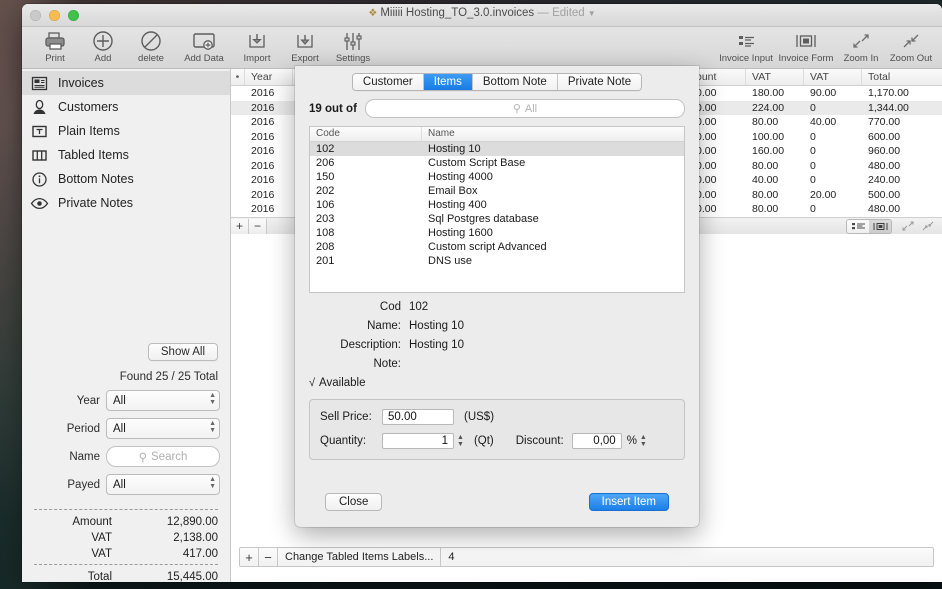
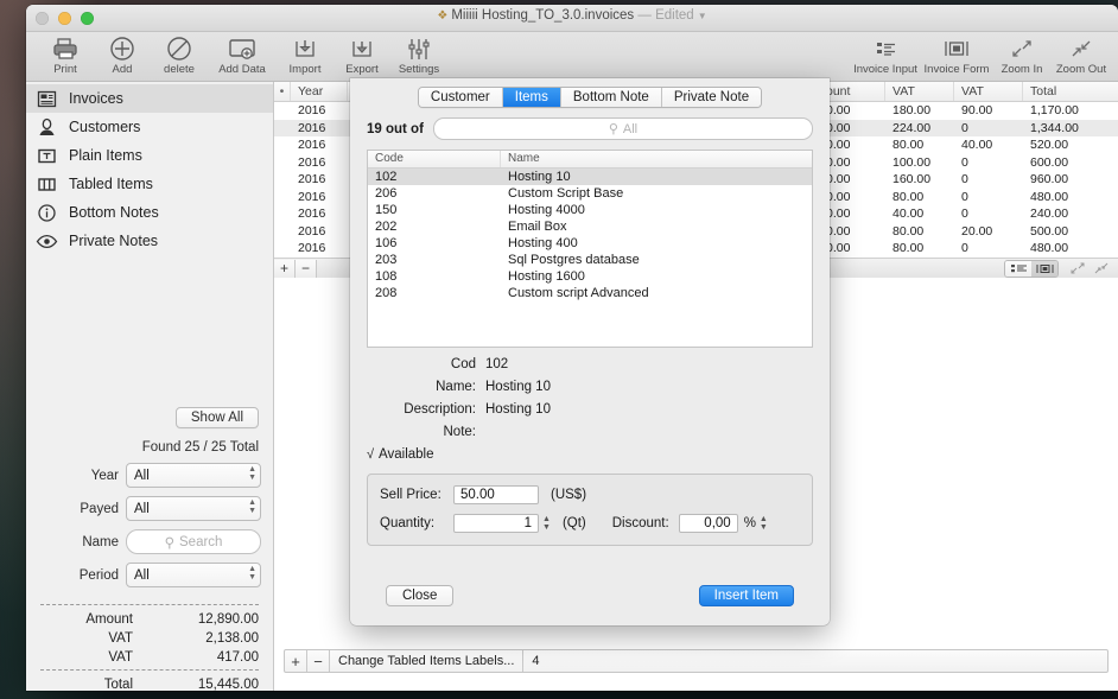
  ❖ Miiiii Hosting_TO_3.0.invoices — Edited ▼
  Print
  Add
  delete
  Add Data
  Import
  Export
  Settings
  Invoice Input
  Invoice Form
  Zoom In
  Zoom Out
  Invoices
  Customers
  Plain Items
  Tabled Items
  Bottom Notes
  Private Notes
  Show All
  Found 25 / 25 Total
  Year
  All
- Period
+ Payed
  All
  Name
  ⚲
  Search
- Payed
+ Period
  All
  Amount
  12,890.00
  VAT
  2,138.00
  VAT
  417.00
  Total
  15,445.00
  •
  Year
  unt
  VAT
  VAT
  Total
  2016
  .00
  180.00
  90.00
  1,170.00
  2016
  .00
  224.00
  0
  1,344.00
  2016
  .00
  80.00
  40.00
- 770.00
+ 520.00
  2016
  .00
  100.00
  0
  600.00
  2016
  .00
  160.00
  0
  960.00
  2016
  .00
  80.00
  0
  480.00
  2016
  .00
  40.00
  0
  240.00
  2016
  .00
  80.00
  20.00
  500.00
  2016
  .00
  80.00
  0
  480.00
  +
  −
  +
  −
  Change Tabled Items Labels...
  4
  Customer
  Items
  Bottom Note
  Private Note
  19 out of
  ⚲
  All
  Code
  Name
  102
  Hosting 10
  206
  Custom Script Base
  150
  Hosting 4000
  202
  Email Box
  106
  Hosting 400
  203
  Sql Postgres database
  108
  Hosting 1600
  208
  Custom script Advanced
- 201
- DNS use
  Cod
  102
  Name:
  Hosting 10
  Description:
  Hosting 10
  Note:
  √
  Available
  Sell Price:
  50.00
  (US$)
  Quantity:
  1
  (Qt)
  Discount:
  0,00
  %
  Close
  Insert Item
